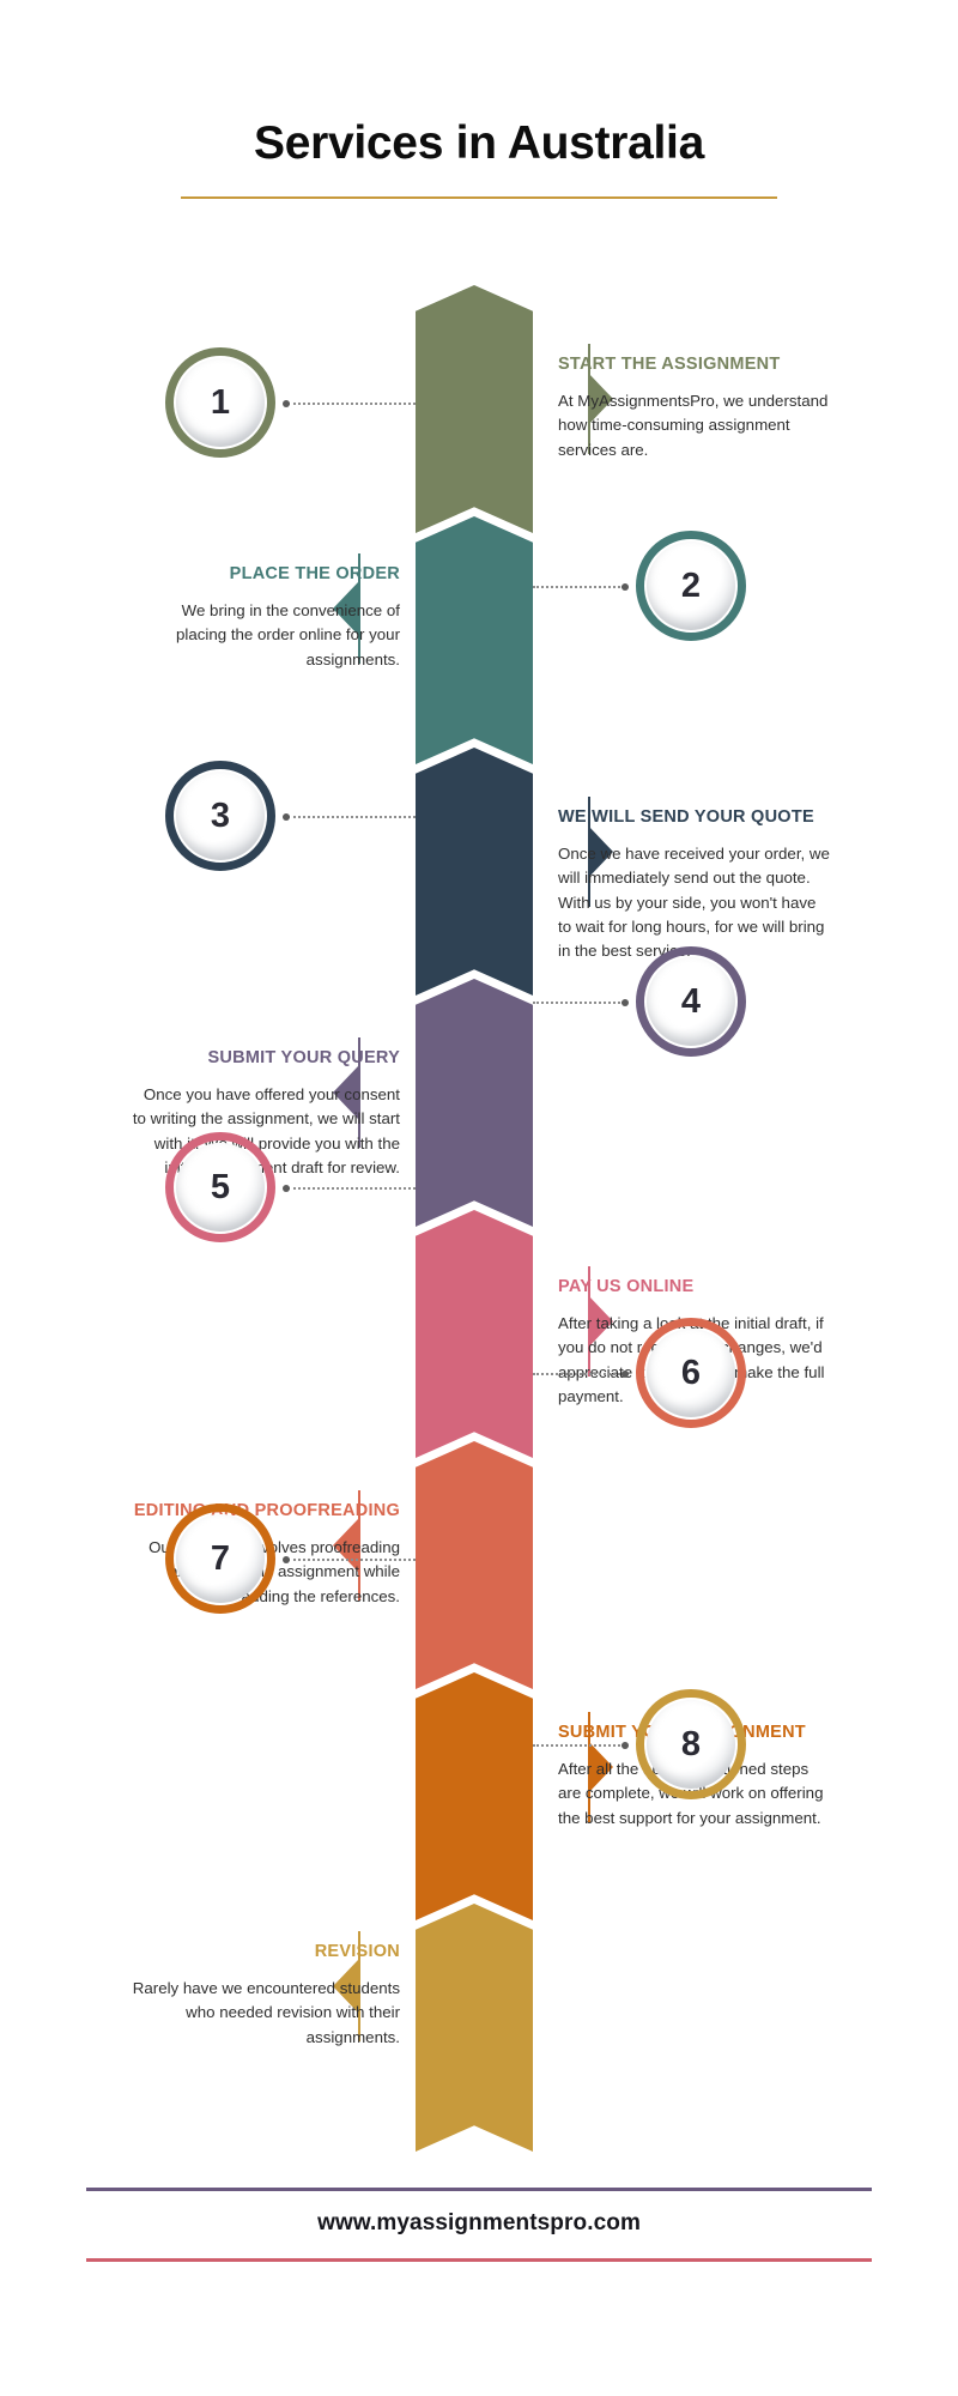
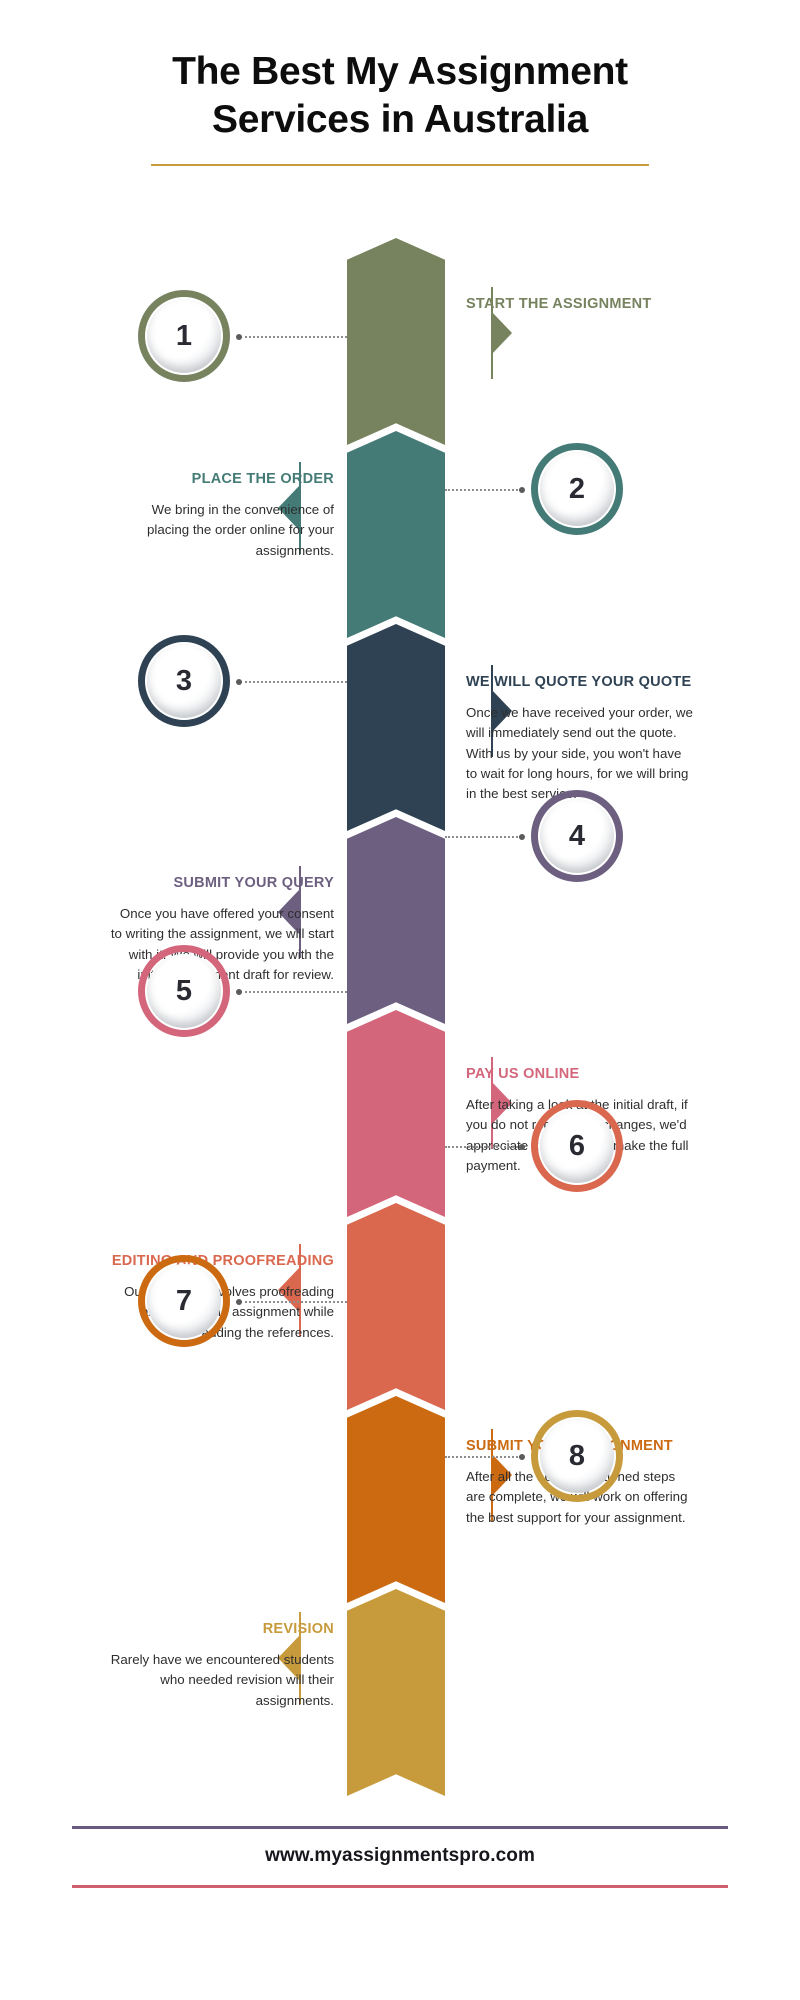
+ The Best My Assignment
  Services in Australia
  1
  START THE ASSIGNMENT
- At MyAssignmentsPro, we understand how time-consuming assignment services are.
  2
  PLACE THE ORDER
  We bring in the convenience of placing the order online for your assignments.
  3
- WE WILL SEND YOUR QUOTE
+ WE WILL QUOTE YOUR QUOTE
  Once we have received your order, we will immediately send out the quote. With us by your side, you won't have to wait for long hours, for we will bring in the best service.
  4
  SUBMIT YOUR QUERY
  Once you have offered your consent to writing the assignment, we will start with it. will provide you with the inient draft for review.
  5
  PAY US ONLINE
  After taking a look at the initial draft, if you do not rehanges, we'd apprecia it make the full payment.
  6
  EDITING AND PROOFREADING
  Ourvolves proofreading ae assignment while adding the references.
  7
  After all the aioned steps are complete, we will work on offering the best support for your assignment.
  8
  REVISION
- Rarely have we encountered students who needed revision with their assignments.
+ Rarely have we encountered students who needed revision will their assignments.
  www.myassignmentspro.com
